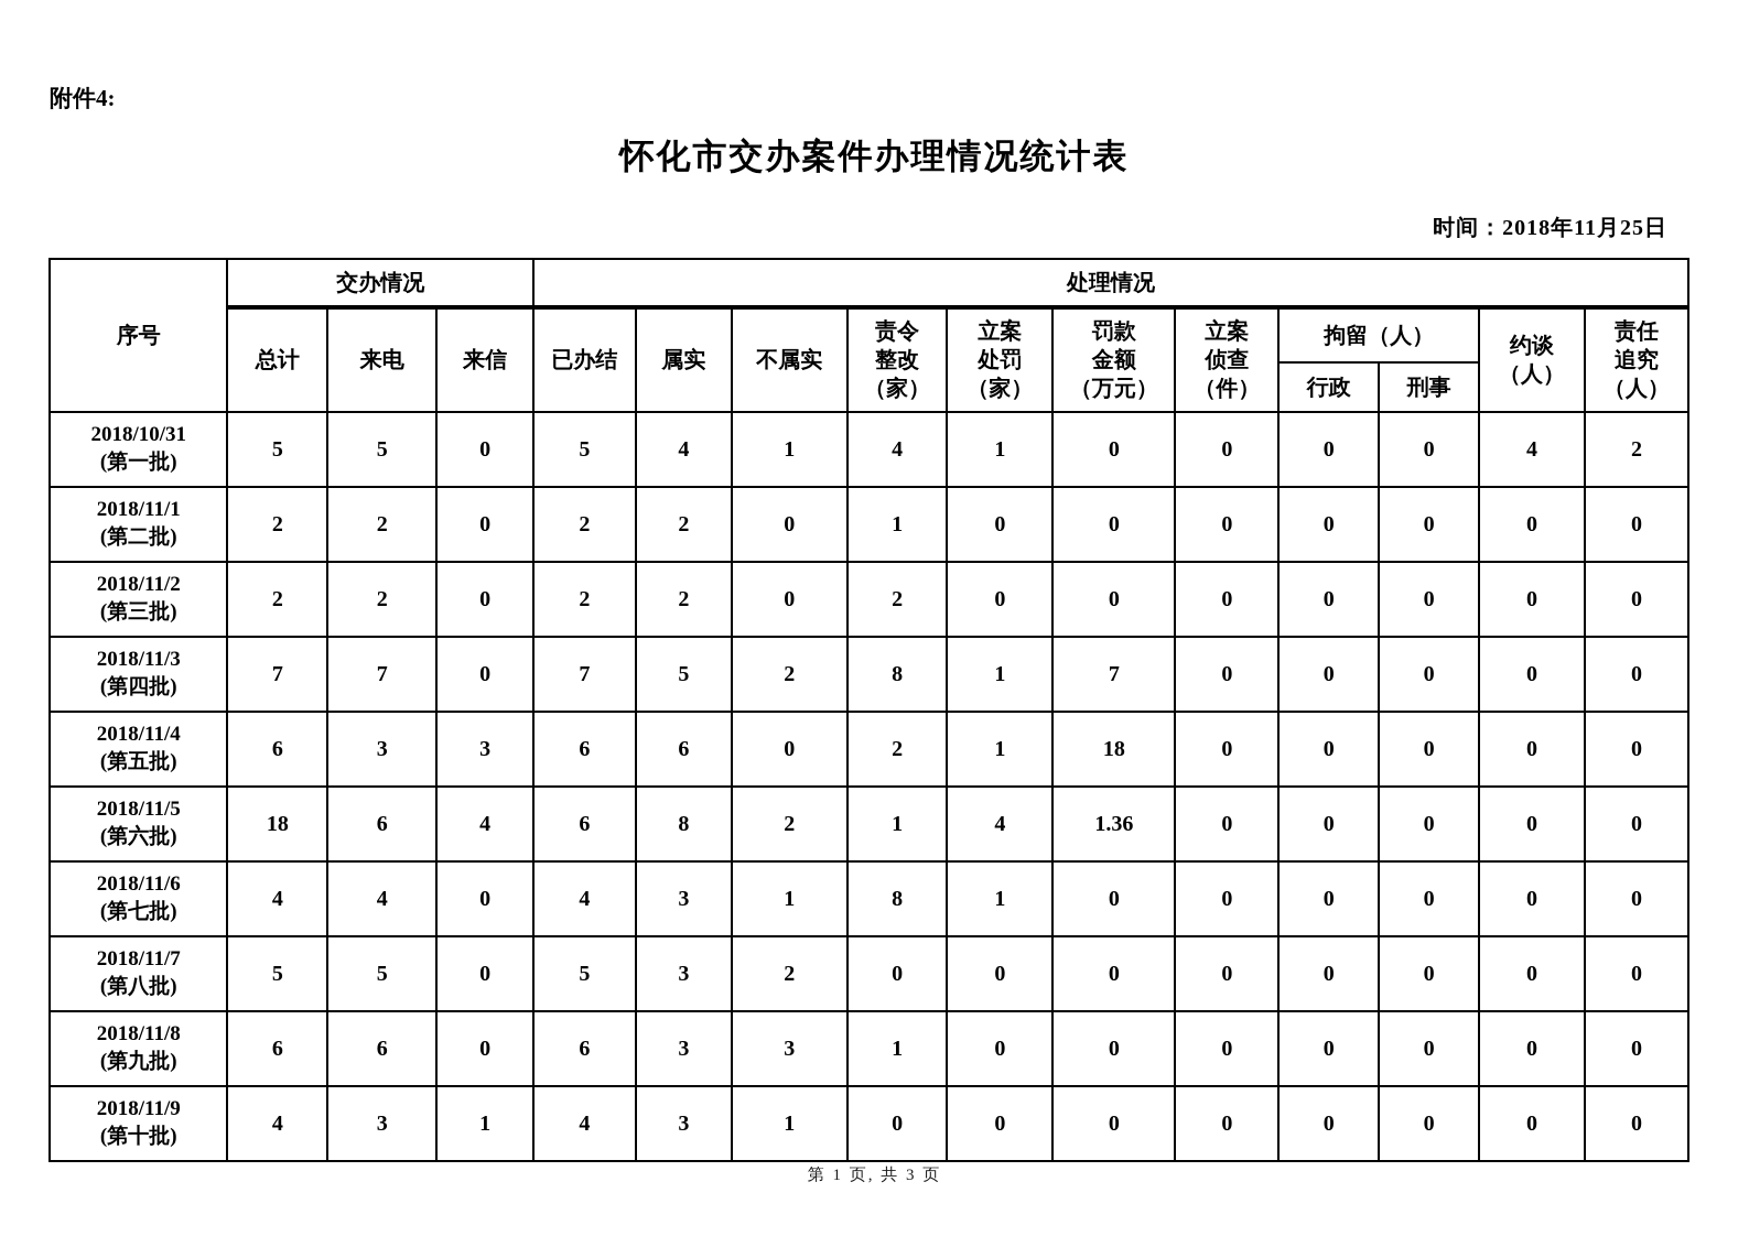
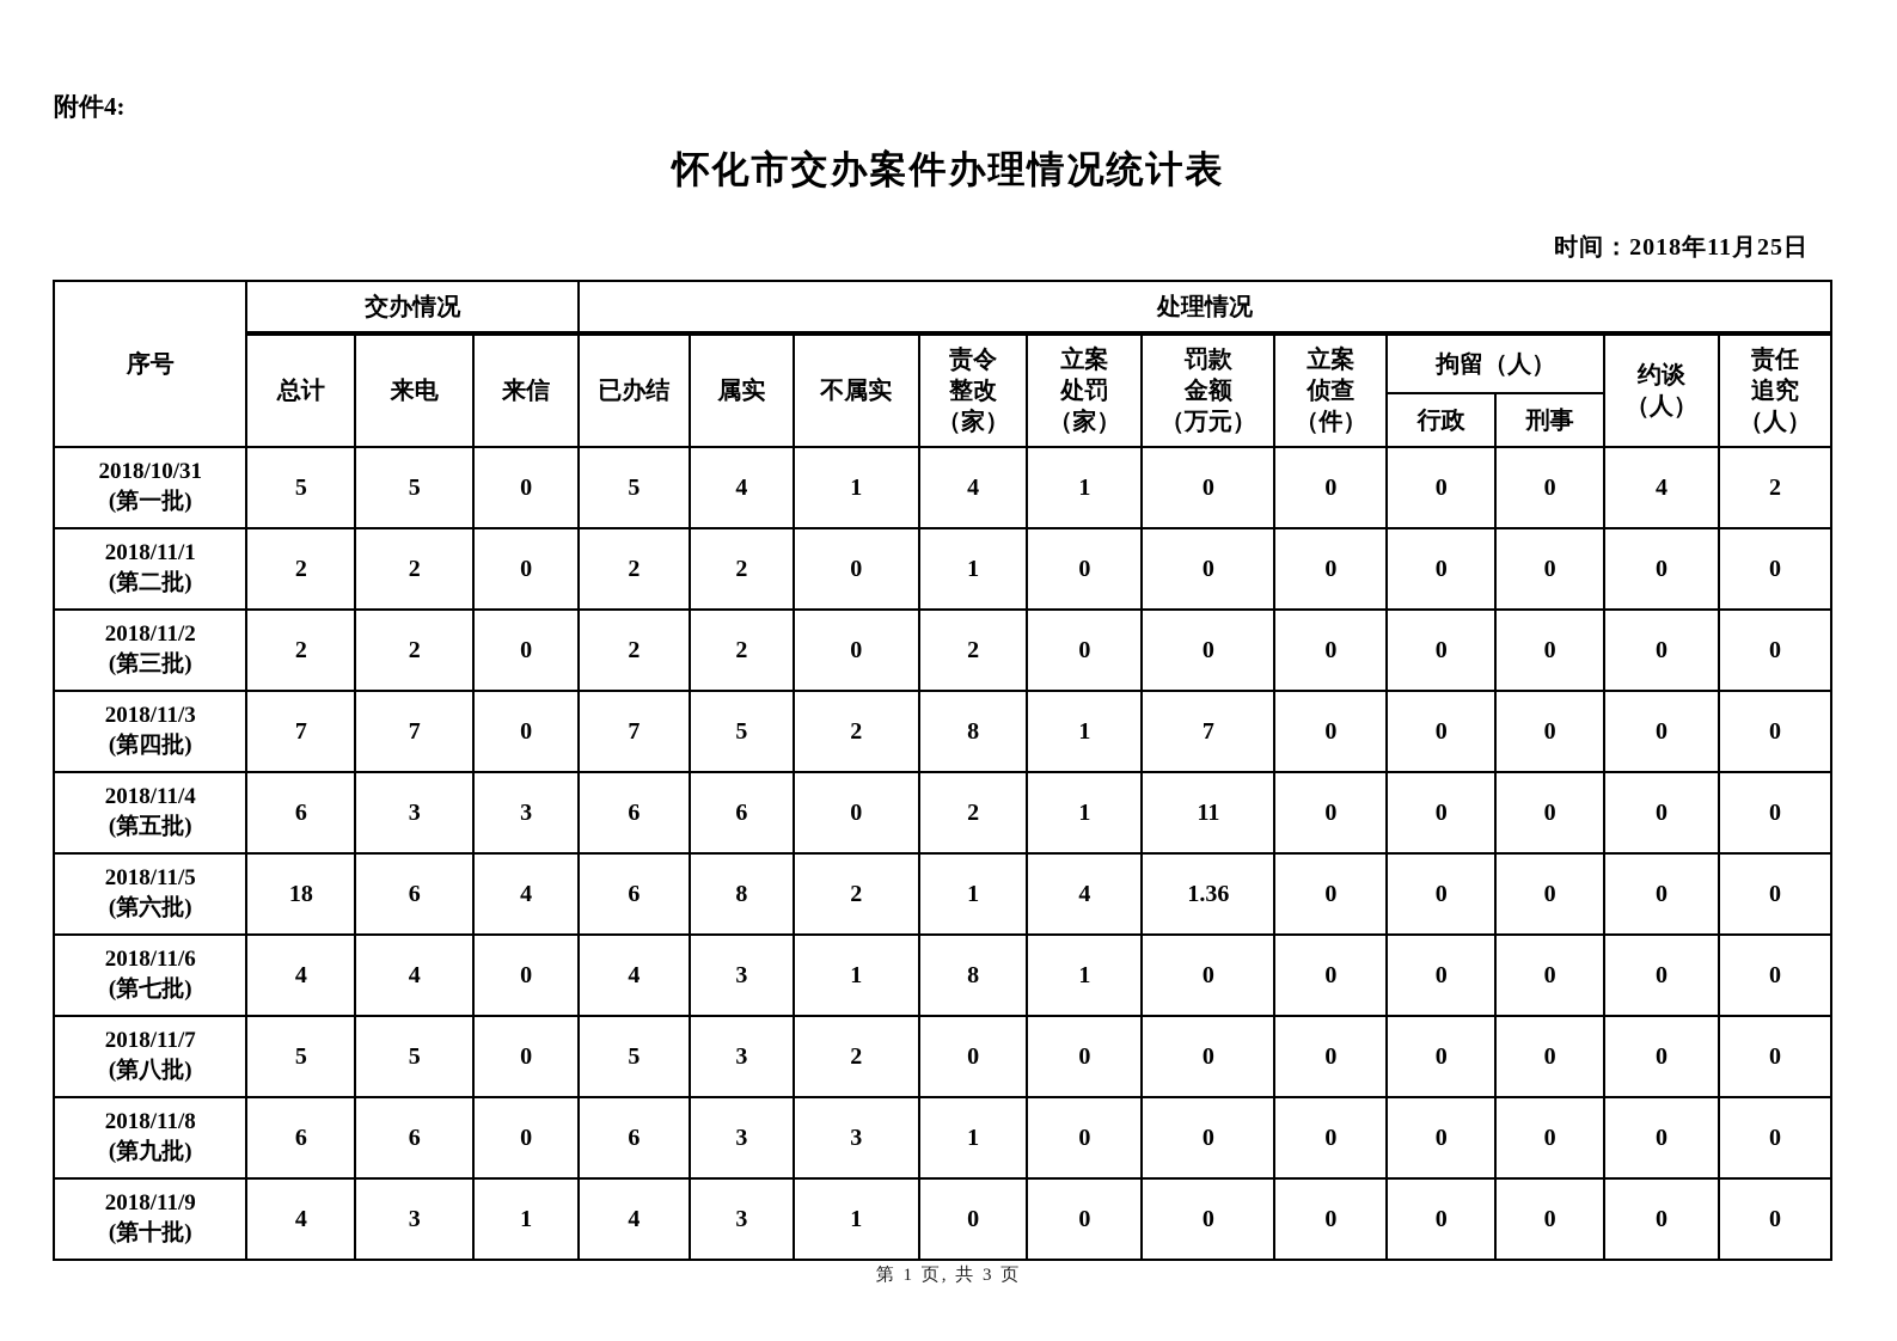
  附件4:
  怀化市交办案件办理情况统计表
  时间：2018年11月25日
  序号	交办情况	处理情况
  总计	来电	来信	已办结	属实	不属实	责令 整改 （家）	立案 处罚 （家）	罚款 金额 （万元）	立案 侦查 （件）	拘留（人）	约谈 （人）	责任 追究 （人）
  行政	刑事
  2018/10/31 (第一批)	5	5	0	5	4	1	4	1	0	0	0	0	4	2
  2018/11/1 (第二批)	2	2	0	2	2	0	1	0	0	0	0	0	0	0
  2018/11/2 (第三批)	2	2	0	2	2	0	2	0	0	0	0	0	0	0
  2018/11/3 (第四批)	7	7	0	7	5	2	8	1	7	0	0	0	0	0
- 2018/11/4 (第五批)	6	3	3	6	6	0	2	1	18	0	0	0	0	0
+ 2018/11/4 (第五批)	6	3	3	6	6	0	2	1	11	0	0	0	0	0
  2018/11/5 (第六批)	18	6	4	6	8	2	1	4	1.36	0	0	0	0	0
  2018/11/6 (第七批)	4	4	0	4	3	1	8	1	0	0	0	0	0	0
  2018/11/7 (第八批)	5	5	0	5	3	2	0	0	0	0	0	0	0	0
  2018/11/8 (第九批)	6	6	0	6	3	3	1	0	0	0	0	0	0	0
  2018/11/9 (第十批)	4	3	1	4	3	1	0	0	0	0	0	0	0	0
  第 1 页, 共 3 页
